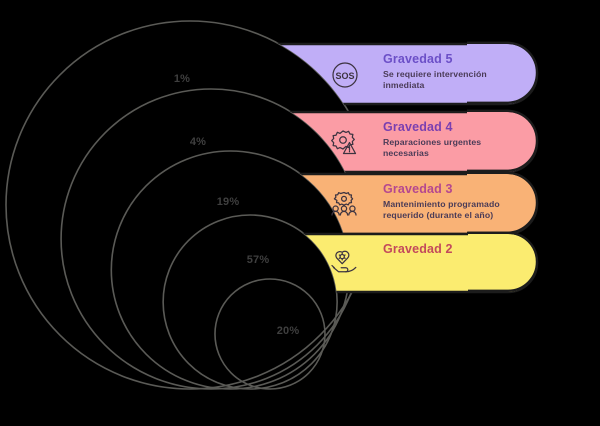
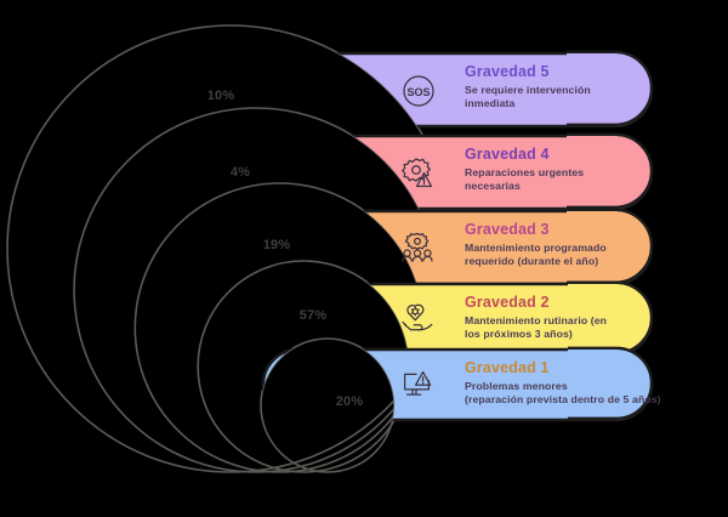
  SOS
  Gravedad 5
  Se requiere intervención inmediata
  Gravedad 4
  Reparaciones urgentes necesarias
  Gravedad 3
  Mantenimiento programado requerido (durante el año)
  Gravedad 2
+ Mantenimiento rutinario (en los próximos 3 años)
+ Gravedad 1
+ Problemas menores (reparación prevista dentro de 5 años)
- 1%
+ 10%
  4%
  19%
  57%
  20%
